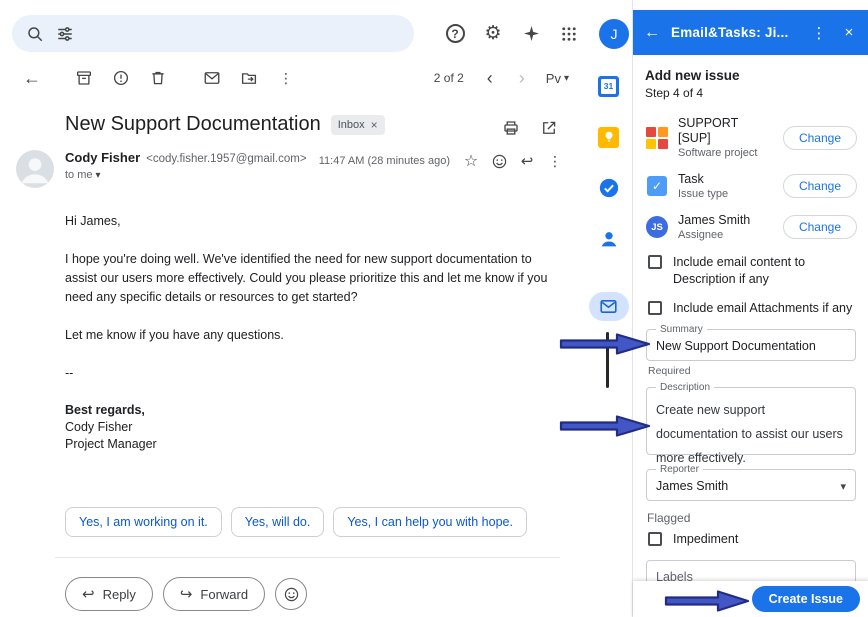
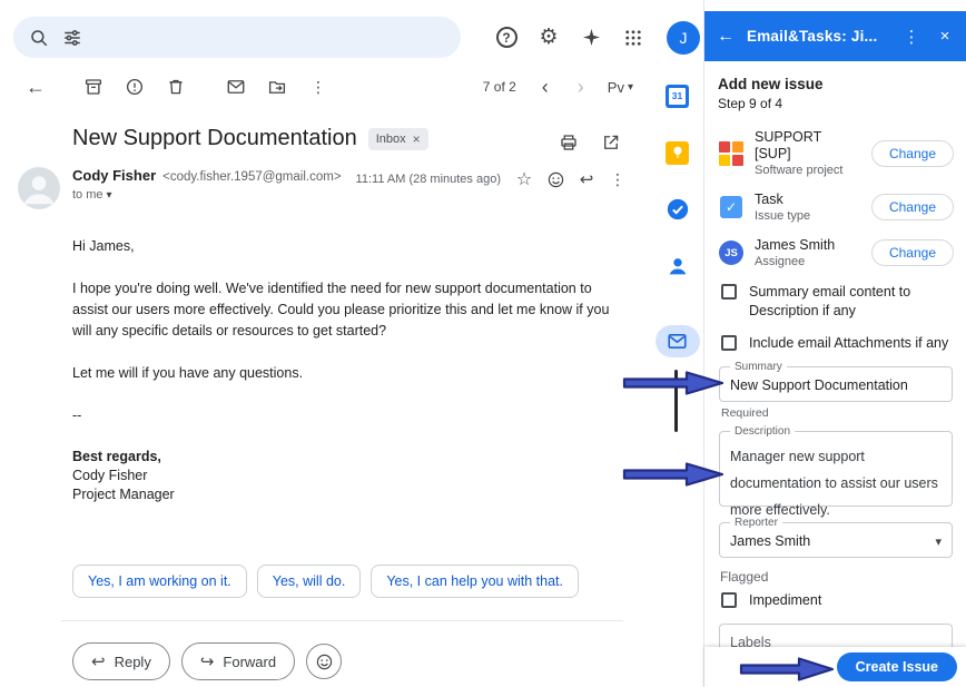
  ?
  ⚙
  J
  ←
  ⋮
- 2 of 2
+ 7 of 2
  ‹
  ›
  Pv
  ▾
  New Support Documentation
  Inbox
  ×
  Cody Fisher
  <cody.fisher.1957@gmail.com>
  to me
  ▾
- 11:47 AM (28 minutes ago)
+ 11:11 AM (28 minutes ago)
  ☆
  ↩
  ⋮
  Hi James,
- I hope you're doing well. We've identified the need for new support documentation to assist our users more effectively. Could you please prioritize this and let me know if you need any specific details or resources to get started?
+ I hope you're doing well. We've identified the need for new support documentation to assist our users more effectively. Could you please prioritize this and let me know if you will any specific details or resources to get started?
- Let me know if you have any questions.
+ Let me will if you have any questions.
  --
  Best regards,
  Cody Fisher
  Project Manager
  Yes, I am working on it.
  Yes, will do.
- Yes, I can help you with hope.
+ Yes, I can help you with that.
  ↩
  Reply
  ↪
  Forward
  31
  ←
  Email&Tasks: Ji...
  ⋮
  ×
  Add new issue
- Step 4 of 4
+ Step 9 of 4
  SUPPORT [SUP]
  Software project
  Change
  ✓
  Task
  Issue type
  Change
  JS
  James Smith
  Assignee
  Change
- Include email content to Description if any
+ Summary email content to Description if any
  Include email Attachments if any
  Summary
  New Support Documentation
  Required
  Description
- Create new support documentation to assist our users more effectively.
+ Manager new support documentation to assist our users more effectively.
  Reporter
  James Smith
  ▾
  Flagged
  Impediment
  Labels
  Create Issue
